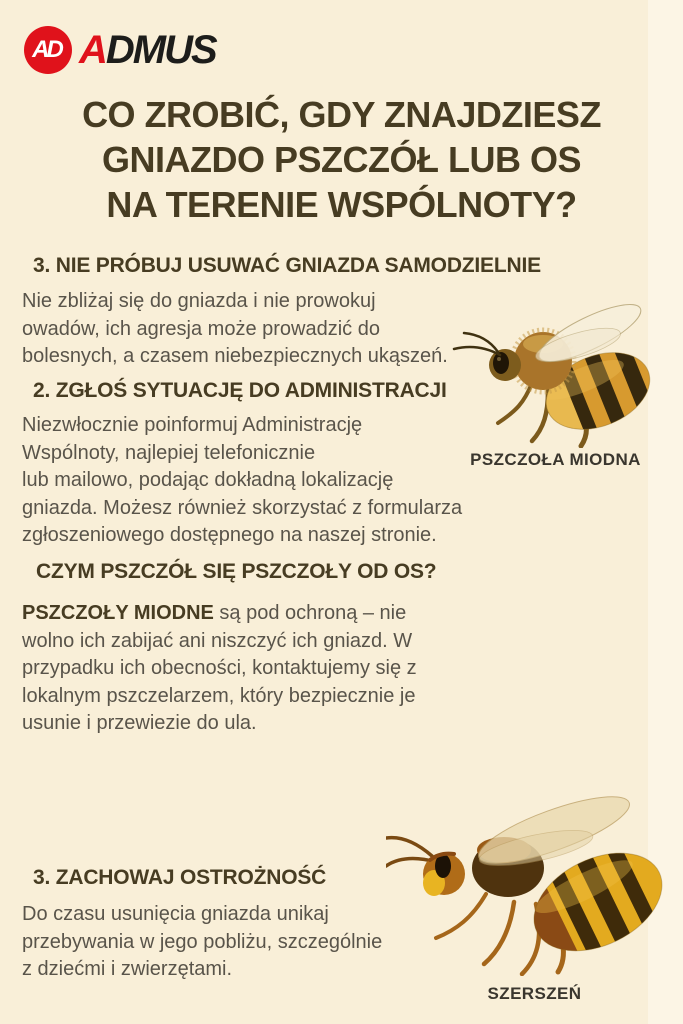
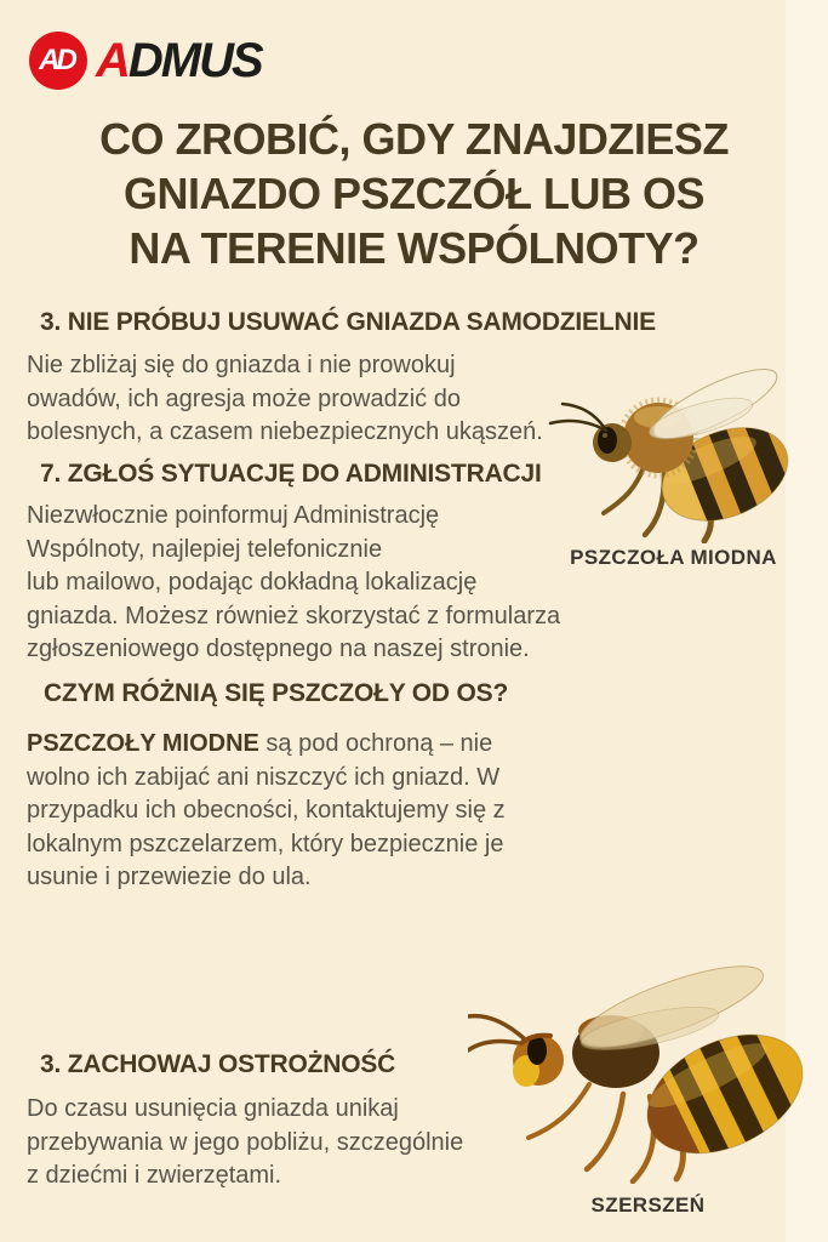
  AD
  ADMUS
  CO ZROBIĆ, GDY ZNAJDZIESZ
  GNIAZDO PSZCZÓŁ LUB OS
  NA TERENIE WSPÓLNOTY?
  3. NIE PRÓBUJ USUWAĆ GNIAZDA SAMODZIELNIE
  Nie zbliżaj się do gniazda i nie prowokuj
  owadów, ich agresja może prowadzić do
  bolesnych, a czasem niebezpiecznych ukąszeń.
- 2. ZGŁOŚ SYTUACJĘ DO ADMINISTRACJI
+ 7. ZGŁOŚ SYTUACJĘ DO ADMINISTRACJI
  Niezwłocznie poinformuj Administrację
  Wspólnoty, najlepiej telefonicznie
  lub mailowo, podając dokładną lokalizację
  gniazda. Możesz również skorzystać z formularza
  zgłoszeniowego dostępnego na naszej stronie.
  PSZCZOŁA MIODNA
- CZYM PSZCZÓŁ SIĘ PSZCZOŁY OD OS?
+ CZYM RÓŻNIĄ SIĘ PSZCZOŁY OD OS?
  PSZCZOŁY MIODNE są pod ochroną – nie
  wolno ich zabijać ani niszczyć ich gniazd. W
  przypadku ich obecności, kontaktujemy się z
  lokalnym pszczelarzem, który bezpiecznie je
  usunie i przewiezie do ula.
  3. ZACHOWAJ OSTROŻNOŚĆ
  Do czasu usunięcia gniazda unikaj
  przebywania w jego pobliżu, szczególnie
  z dziećmi i zwierzętami.
  SZERSZEŃ
